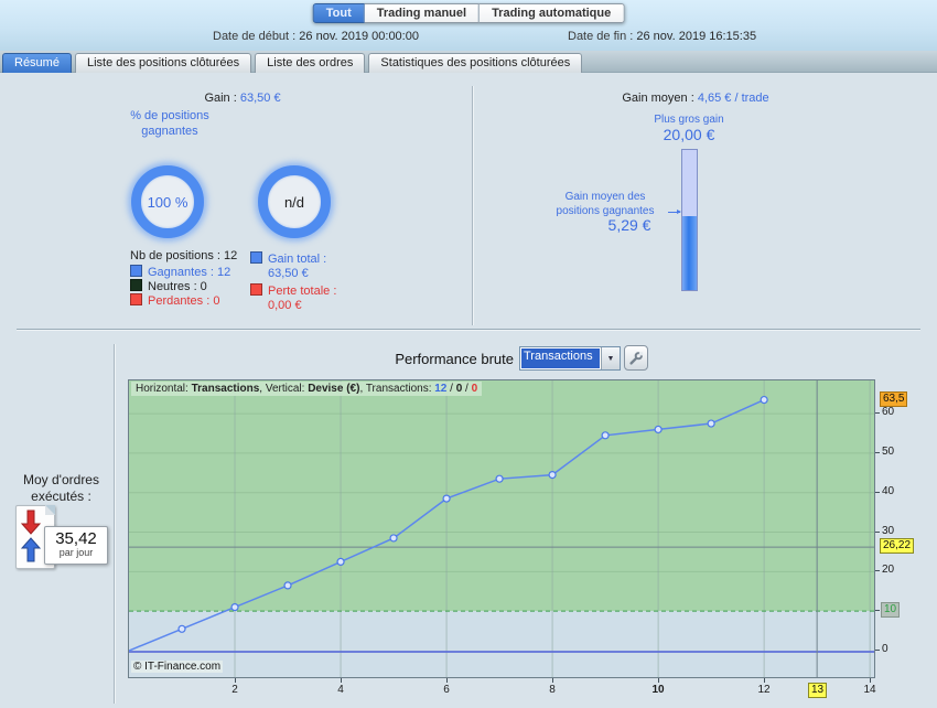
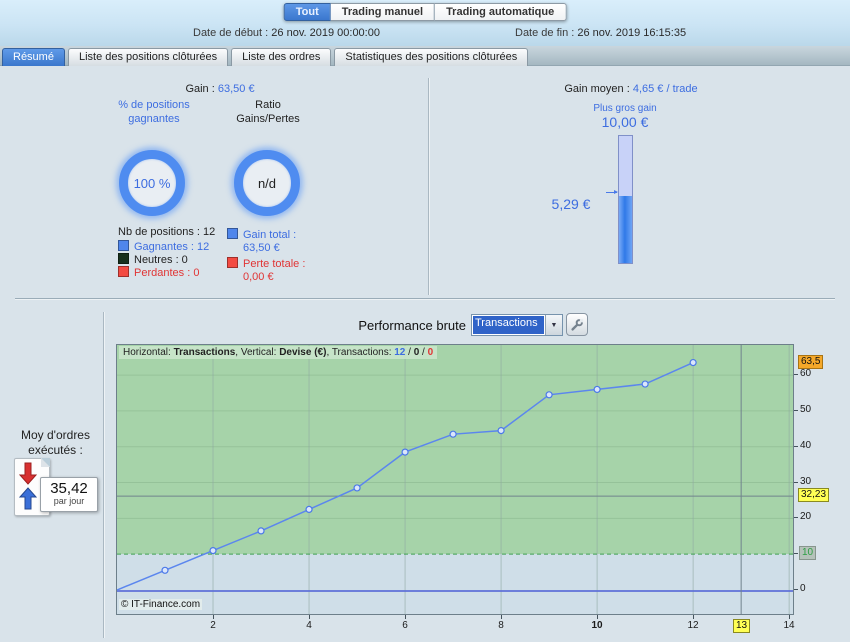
  Tout
  Trading manuel
  Trading automatique
  Date de début : 26 nov. 2019 00:00:00
  Date de fin : 26 nov. 2019 16:15:35
  Résumé
  Liste des positions clôturées
  Liste des ordres
  Statistiques des positions clôturées
  Gain : 63,50 €
  % de positions gagnantes
  100 %
+ Ratio Gains/Pertes
  n/d
  Nb de positions : 12
  Gagnantes : 12
  Neutres : 0
  Perdantes : 0
  Gain total :
  63,50 €
  Perte totale :
  0,00 €
  Gain moyen : 4,65 € / trade
  Plus gros gain
- 20,00 €
+ 10,00 €
- Gain moyen des positions gagnantes
  5,29 €
  Moy d'ordres exécutés :
  35,42
  par jour
  Performance brute
  Transactions
  Horizontal: Transactions, Vertical: Devise (€), Transactions: 12 / 0 / 0
  © IT-Finance.com
  0
  10
  20
  30
  40
  50
  60
  63,5
- 26,22
+ 32,23
  2
  4
  6
  8
  10
  12
  14
  13
